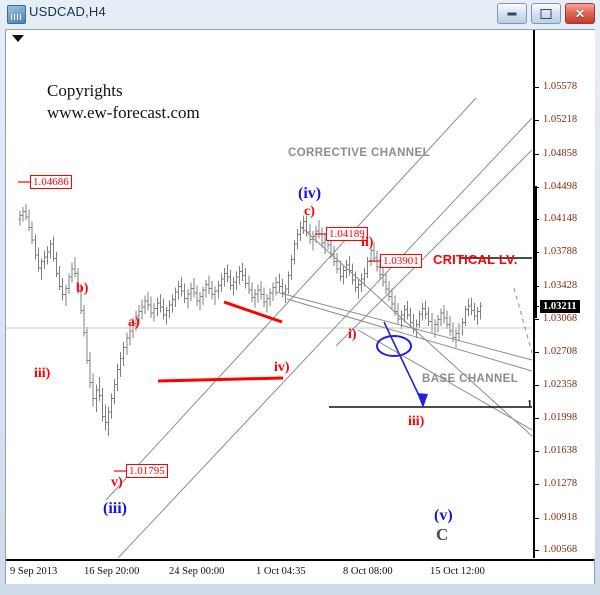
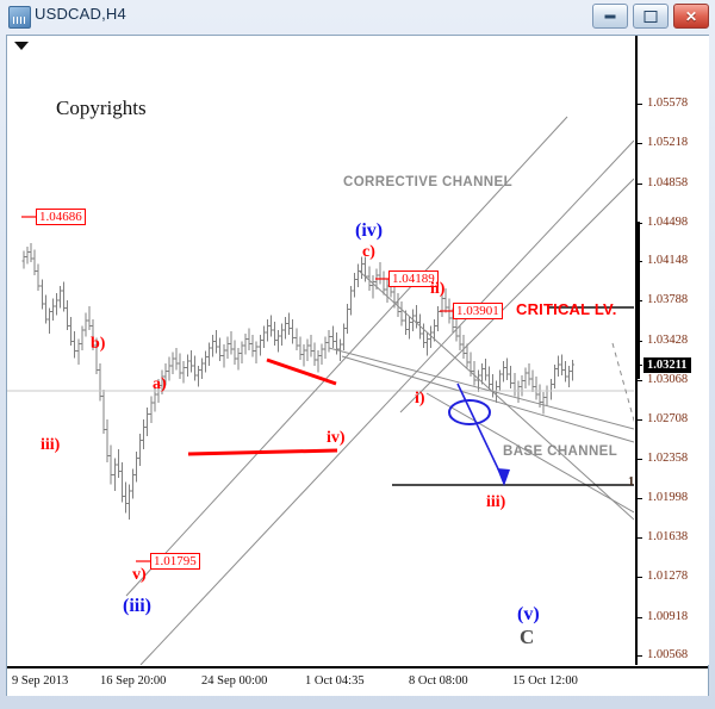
  USDCAD,H4
  ✕
  Copyrights
- www.ew-forecast.com
  1.04686
  1.04189
  1.03901
  1.01795
  CORRECTIVE CHANNEL
  BASE CHANNEL
  CRITICAL LV.
  iii)
  b)
  v)
  (iii)
  a)
  iv)
  c)
  (iv)
  i)
  ii)
  iii)
  (v)
  C
  1.05578
  1.05218
  1.04858
  1.04498
  1.04148
  1.03788
  1.03428
  1.03211
  1.03068
  1.02708
  1.02358
  1.01998
  1.01638
  1.01278
  1.00918
  1.00568
  9 Sep 2013
  16 Sep 20:00
  24 Sep 00:00
  1 Oct 04:35
  8 Oct 08:00
  15 Oct 12:00
